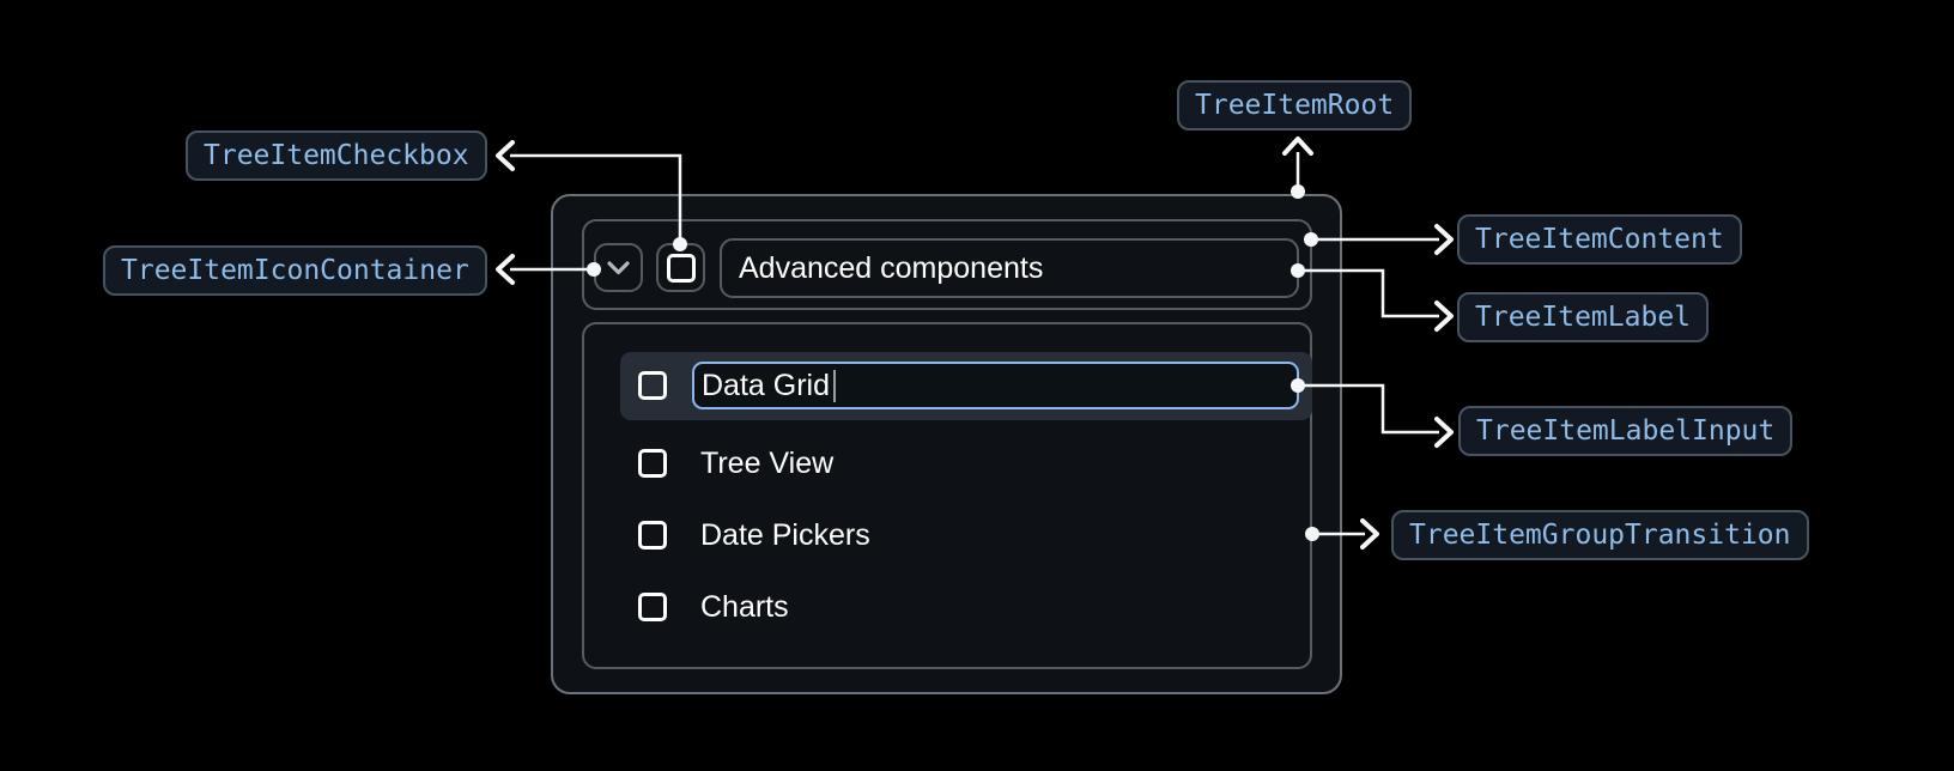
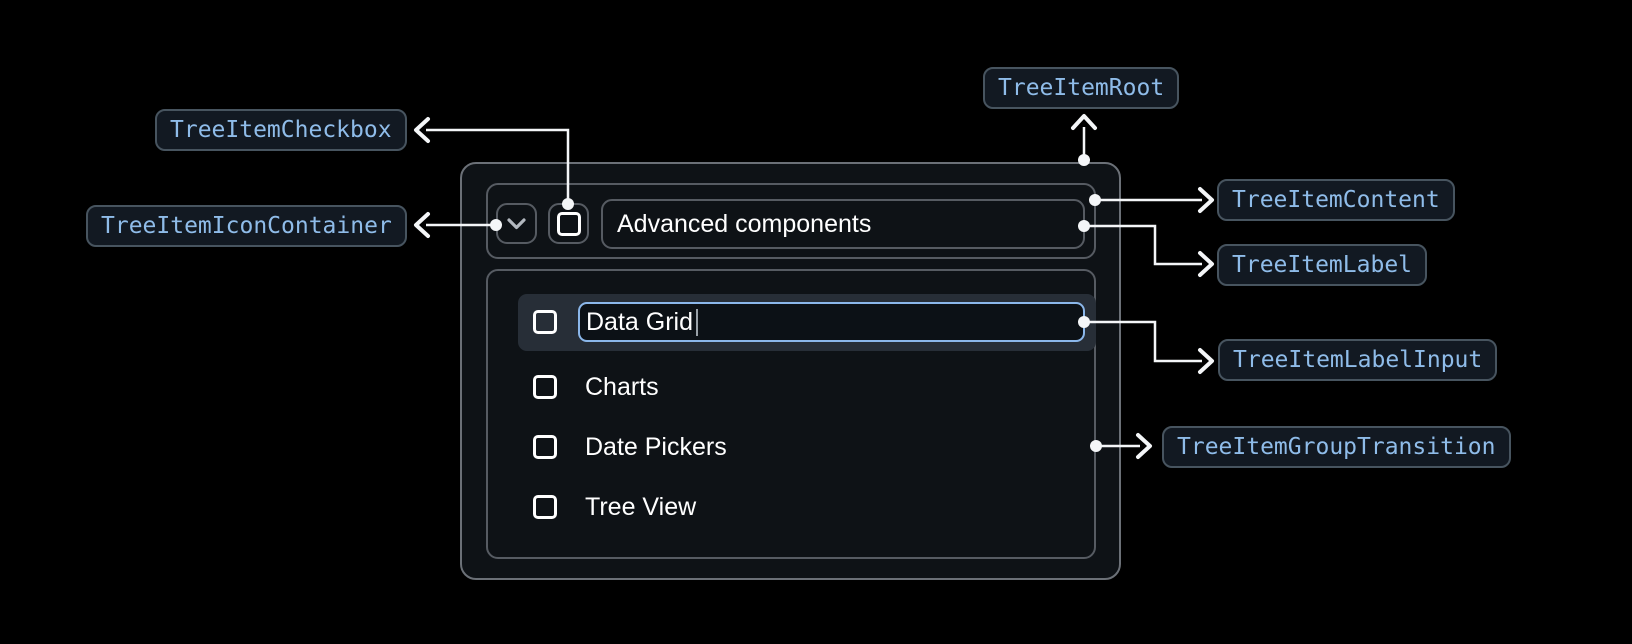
  Advanced components
  Data Grid
- Tree View
+ Charts
  Date Pickers
- Charts
+ Tree View
  TreeItemRoot
  TreeItemCheckbox
  TreeItemIconContainer
  TreeItemContent
  TreeItemLabel
  TreeItemLabelInput
  TreeItemGroupTransition
